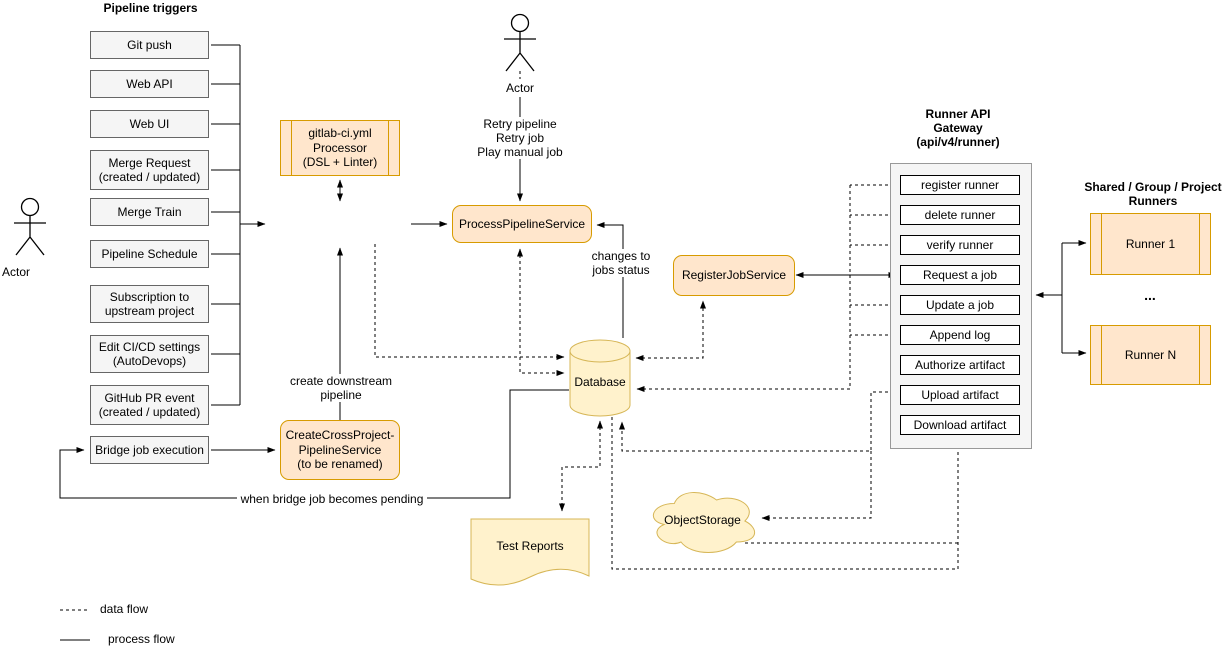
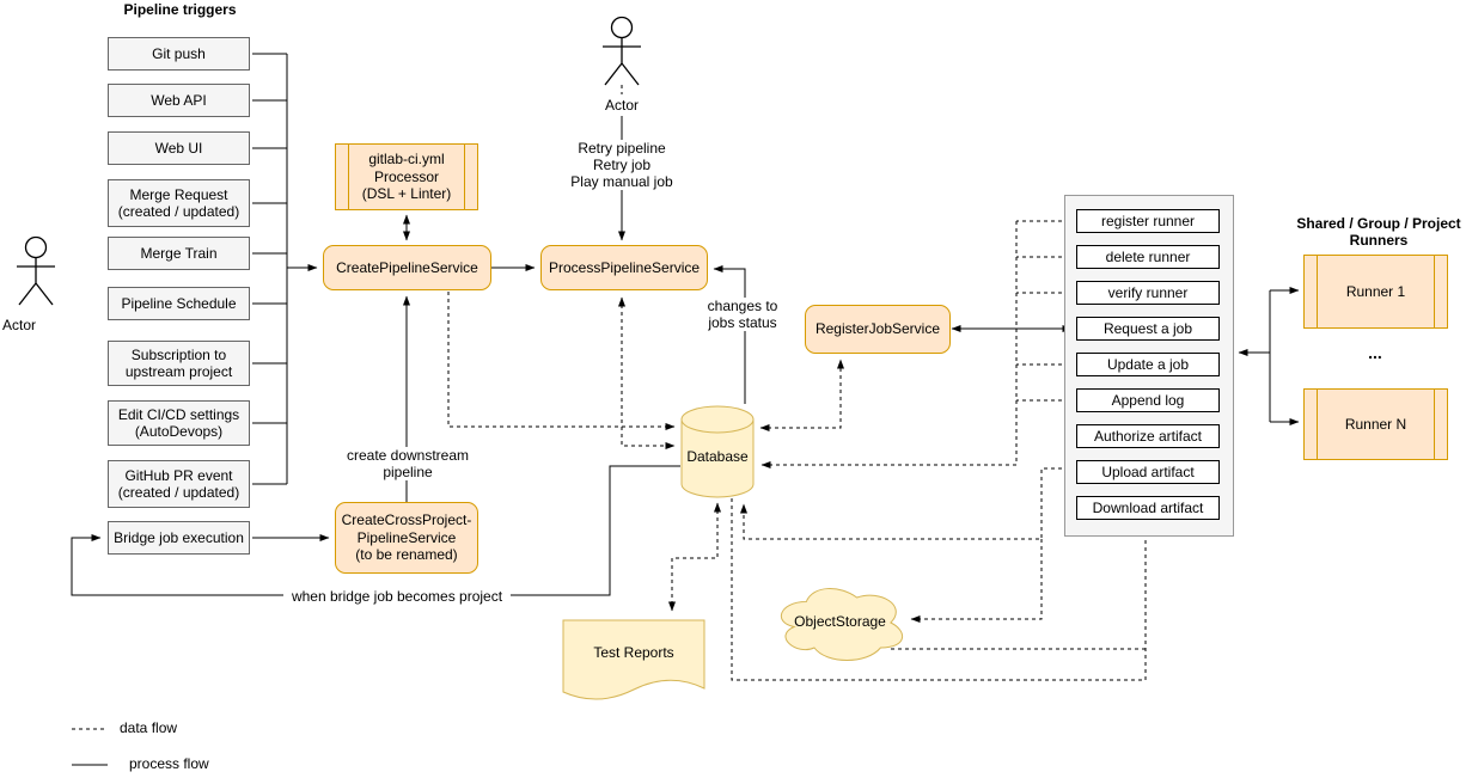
  Pipeline triggers
- Runner API
- Gateway
- (api/v4/runner)
  Shared / Group / Project
  Runners
  Actor
  Actor
  Git push
  Web API
  Web UI
  Merge Request
  (created / updated)
  Merge Train
  Pipeline Schedule
  Subscription to
  upstream project
  Edit CI/CD settings
  (AutoDevops)
  GitHub PR event
  (created / updated)
  Bridge job execution
  gitlab-ci.yml
  Processor
  (DSL + Linter)
+ CreatePipelineService
  ProcessPipelineService
  RegisterJobService
  CreateCrossProject-
  PipelineService
  (to be renamed)
  Database
  Test Reports
  ObjectStorage
  register runner
  delete runner
  verify runner
  Request a job
  Update a job
  Append log
  Authorize artifact
  Upload artifact
  Download artifact
  Runner 1
  ...
  Runner N
  Retry pipeline
  Retry job
  Play manual job
  changes to
  jobs status
  create downstream
  pipeline
- when bridge job becomes pending
+ when bridge job becomes project
  data flow
  process flow
